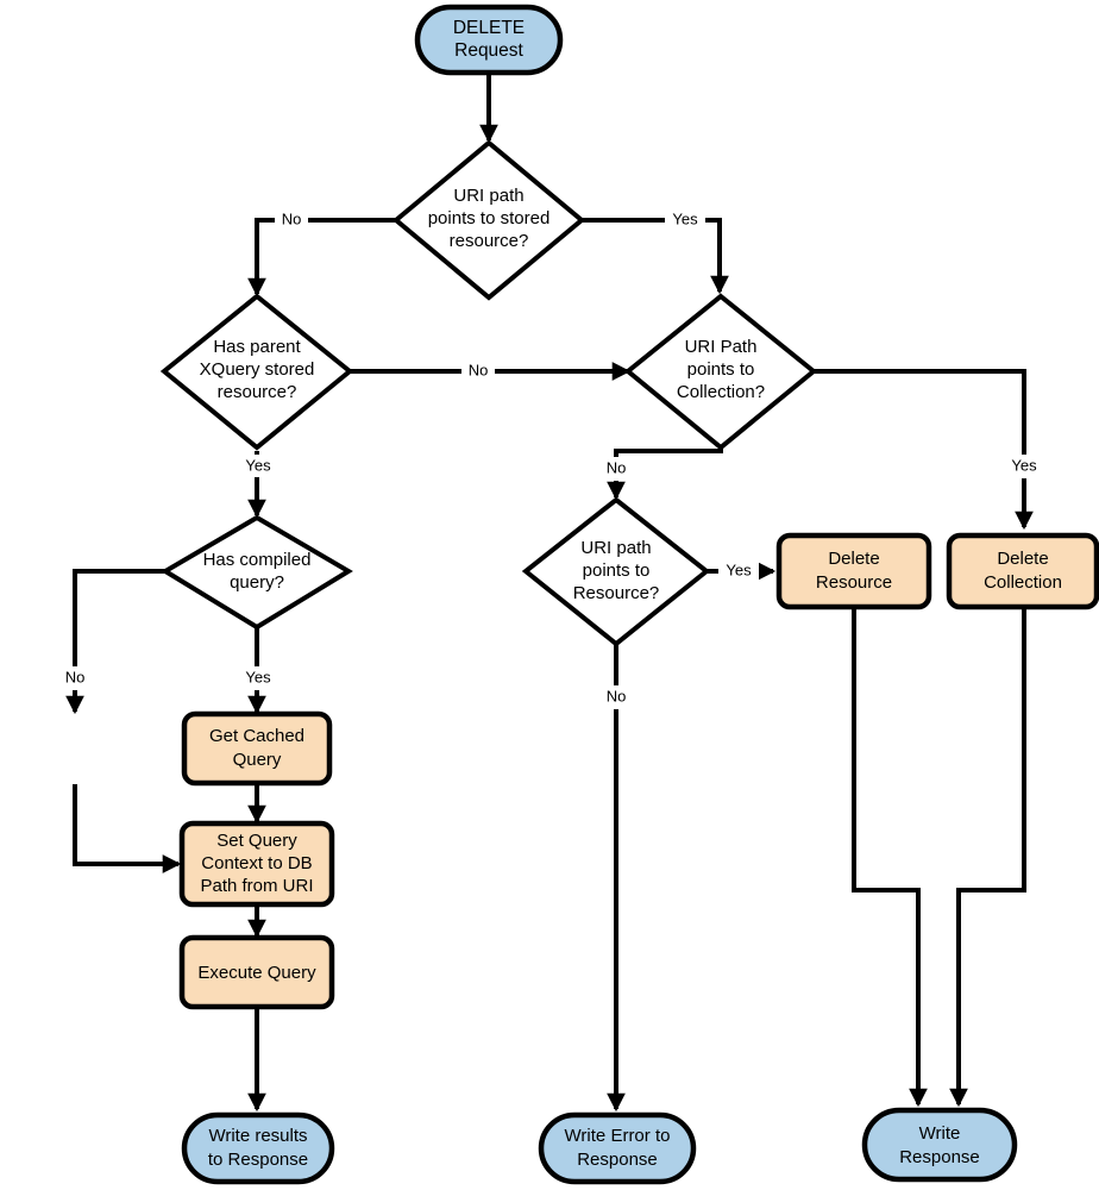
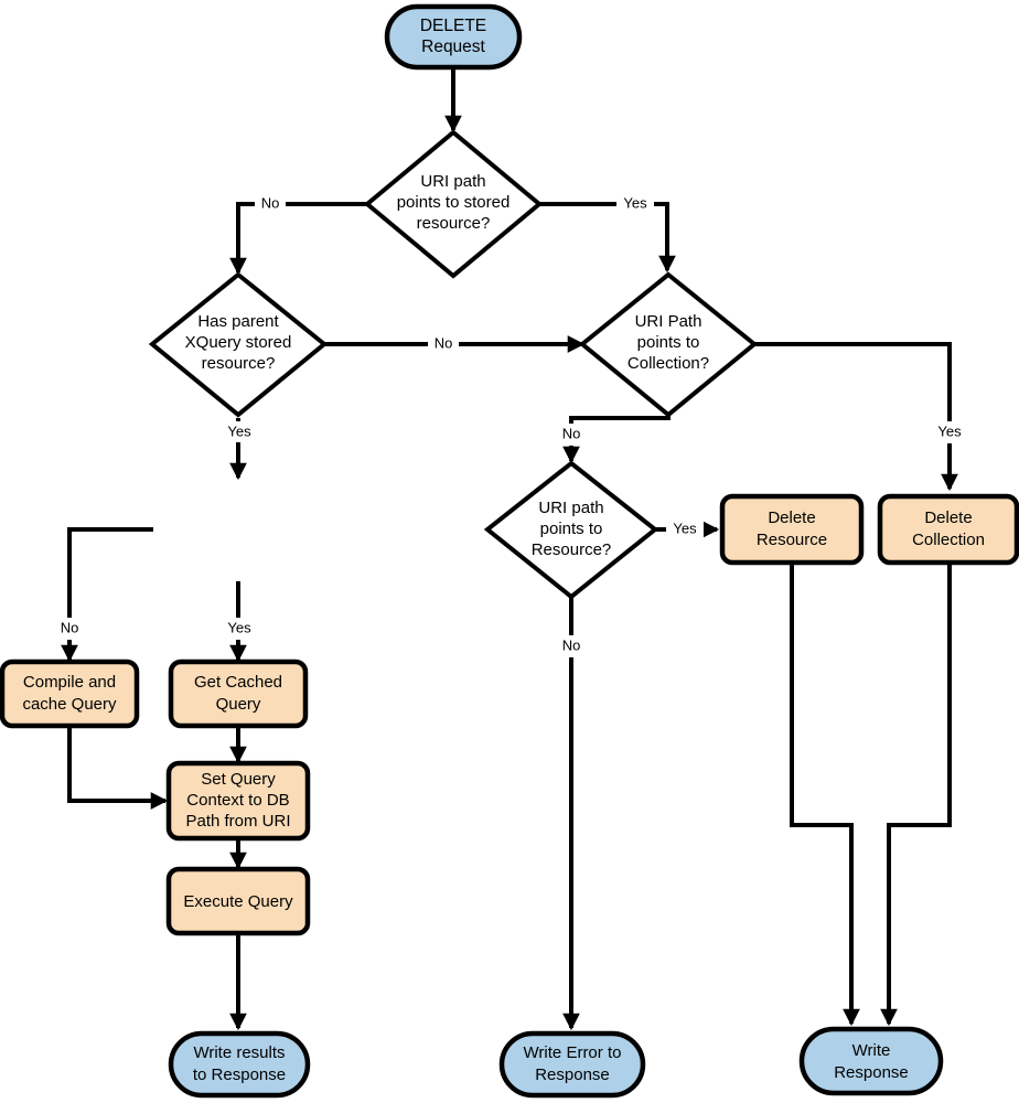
  DELETE
  Request
  URI path
  points to stored
  resource?
  Has parent
  XQuery stored
  resource?
  URI Path
  points to
  Collection?
- Has compiled
- query?
  URI path
  points to
  Resource?
+ Compile and
+ cache Query
  Get Cached
  Query
  Set Query
  Context to DB
  Path from URI
  Execute Query
  Delete
  Resource
  Delete
  Collection
  Write results
  to Response
  Write Error to
  Response
  Write
  Response
  No
  Yes
  No
  Yes
  No
  Yes
  No
  Yes
  Yes
  No
